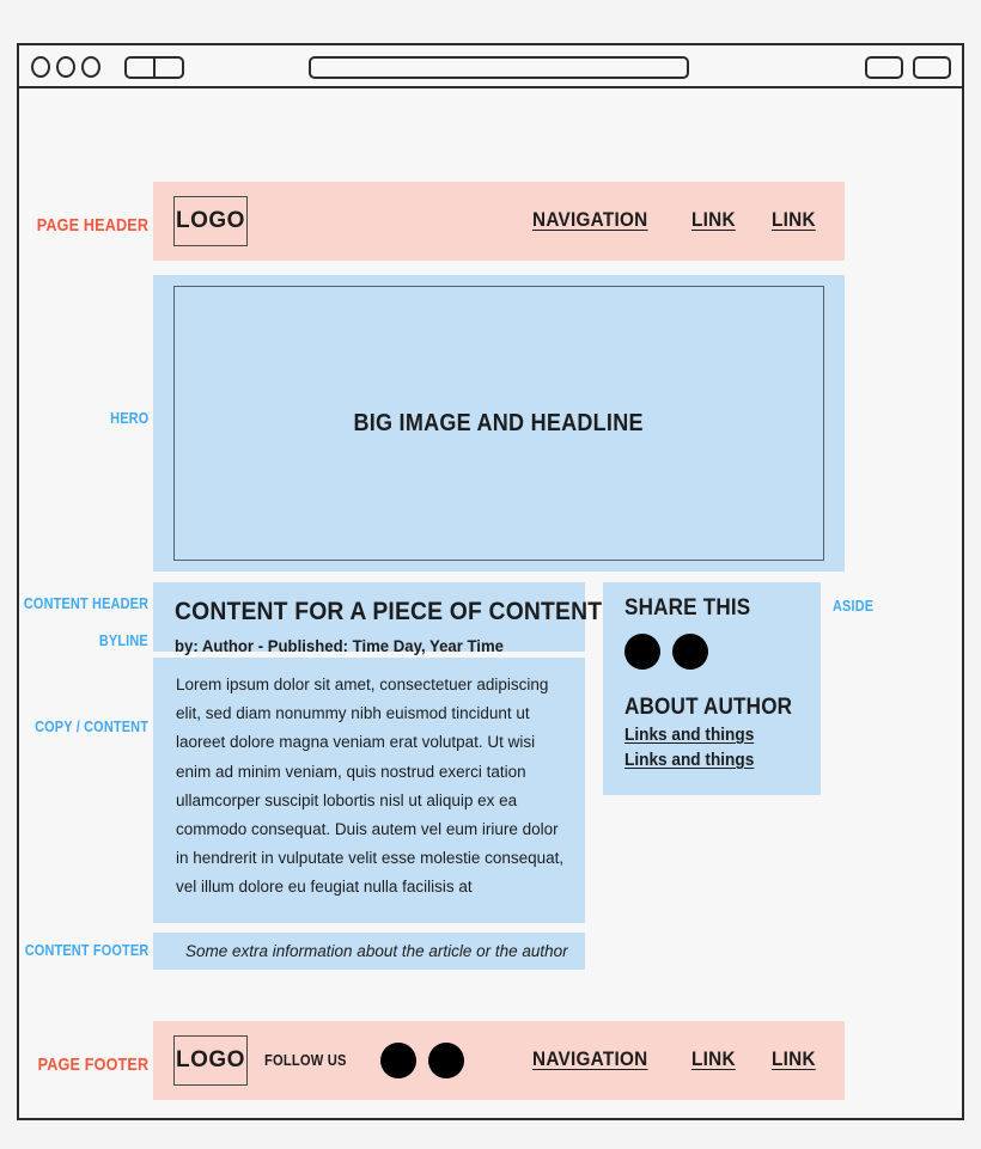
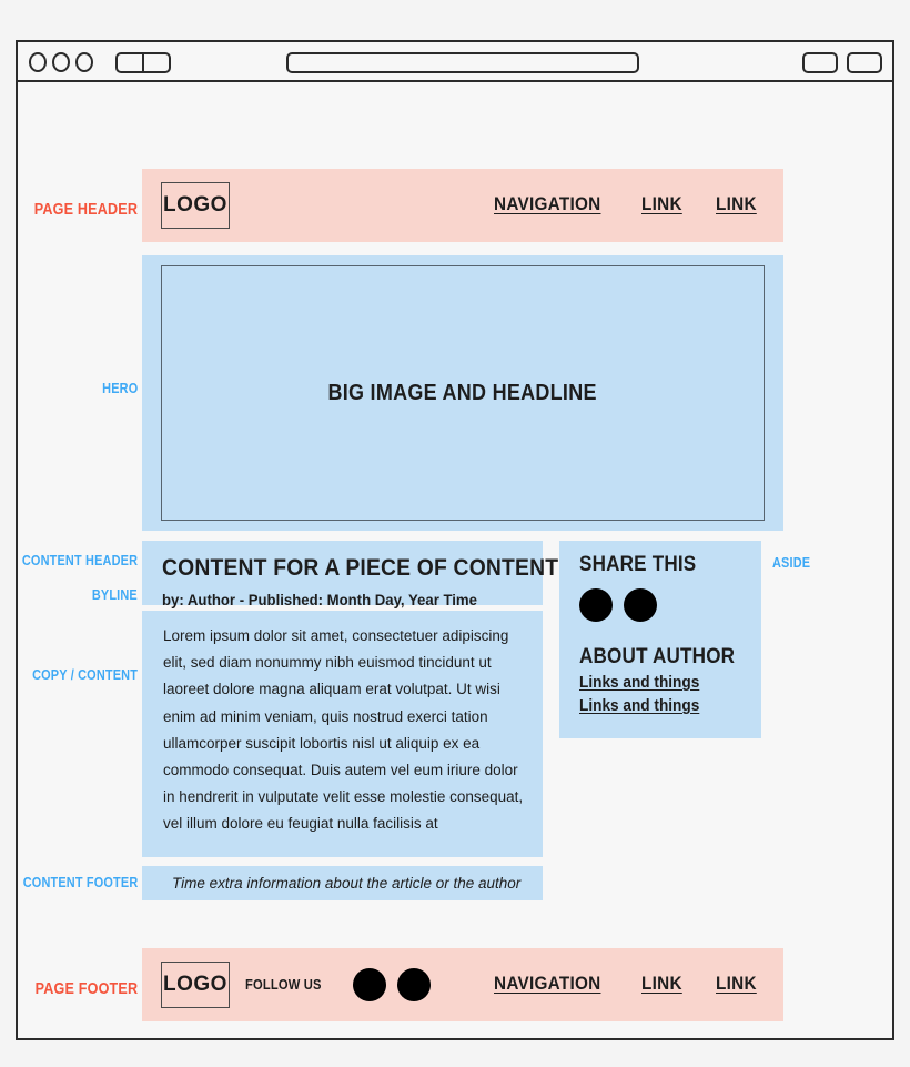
  PAGE HEADER
  LOGO
  NAVIGATION
  LINK
  LINK
  HERO
  BIG IMAGE AND HEADLINE
  CONTENT HEADER
  BYLINE
  CONTENT FOR A PIECE OF CONTENT
- by: Author - Published: Time Day, Year Time
+ by: Author - Published: Month Day, Year Time
  COPY / CONTENT
- Lorem ipsum dolor sit amet, consectetuer adipiscing elit, sed diam nonummy nibh euismod tincidunt ut laoreet dolore magna veniam erat volutpat. Ut wisi enim ad minim veniam, quis nostrud exerci tation ullamcorper suscipit lobortis nisl ut aliquip ex ea commodo consequat. Duis autem vel eum iriure dolor in hendrerit in vulputate velit esse molestie consequat, vel illum dolore eu feugiat nulla facilisis at
+ Lorem ipsum dolor sit amet, consectetuer adipiscing elit, sed diam nonummy nibh euismod tincidunt ut laoreet dolore magna aliquam erat volutpat. Ut wisi enim ad minim veniam, quis nostrud exerci tation ullamcorper suscipit lobortis nisl ut aliquip ex ea commodo consequat. Duis autem vel eum iriure dolor in hendrerit in vulputate velit esse molestie consequat, vel illum dolore eu feugiat nulla facilisis at
  CONTENT FOOTER
- Some extra information about the article or the author
+ Time extra information about the article or the author
  SHARE THIS
  ABOUT AUTHOR
  Links and things
  Links and things
  ASIDE
  PAGE FOOTER
  LOGO
  FOLLOW US
  NAVIGATION
  LINK
  LINK
